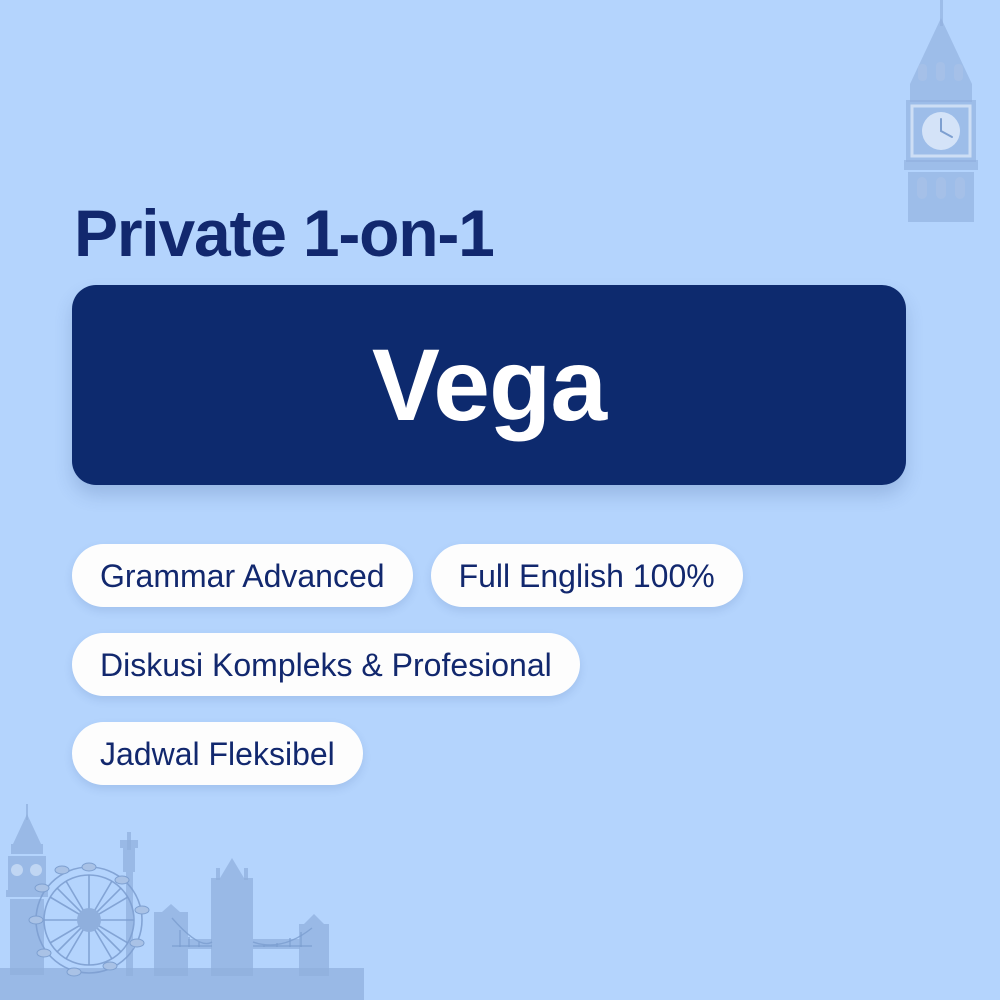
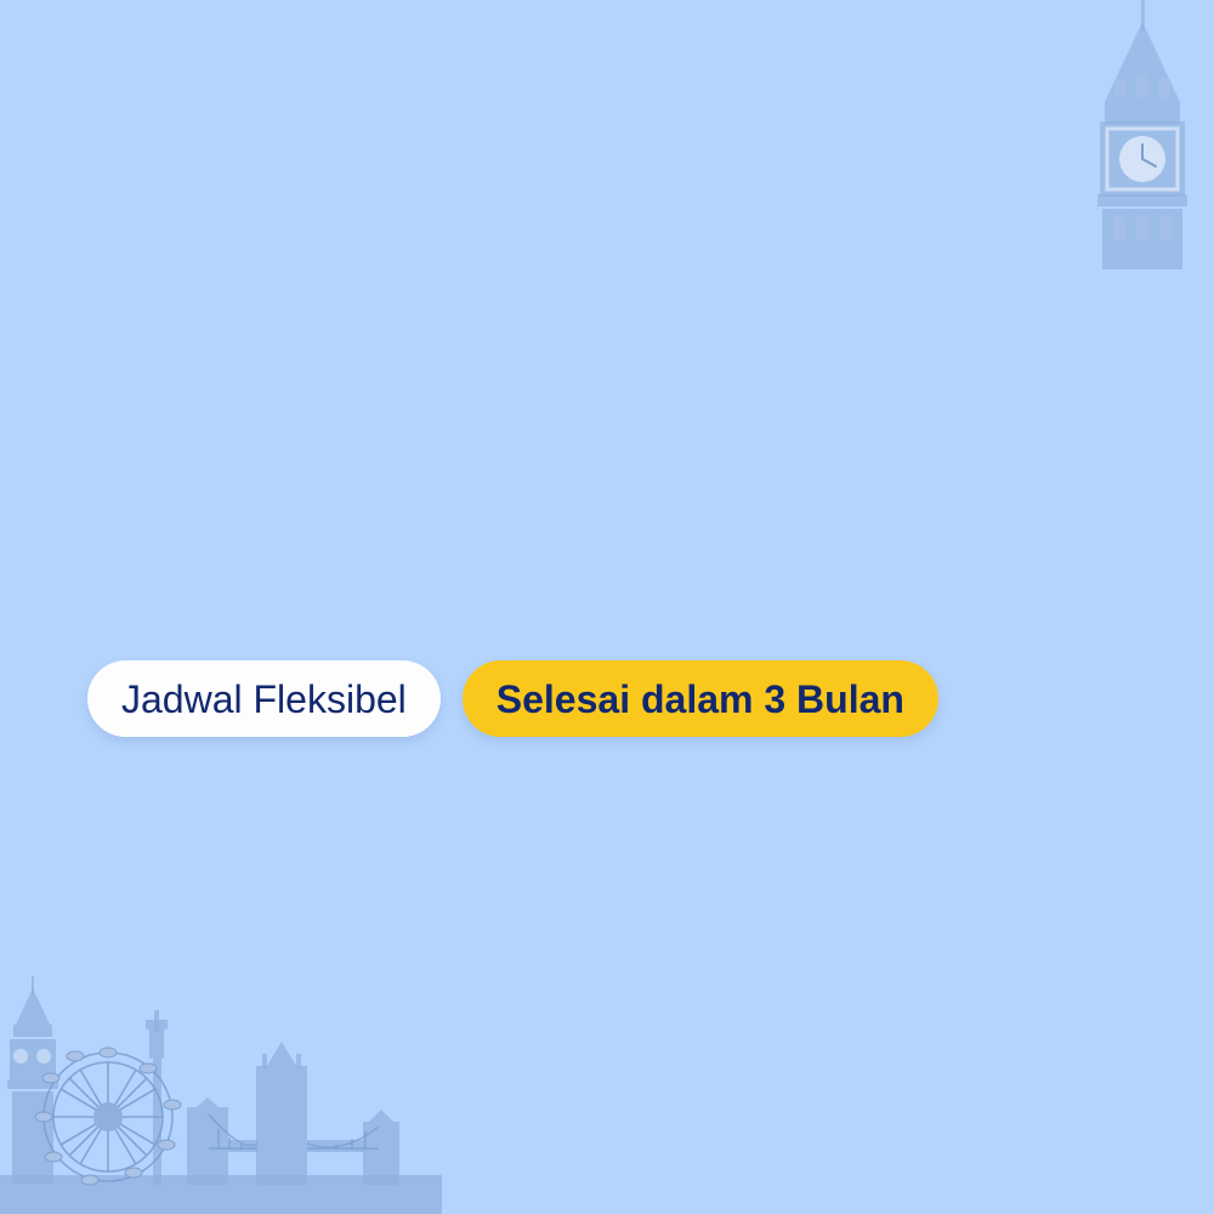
- Private 1-on-1
- Vega
- Grammar Advanced
- Full English 100%
- Diskusi Kompleks & Profesional
  Jadwal Fleksibel
+ Selesai dalam 3 Bulan
